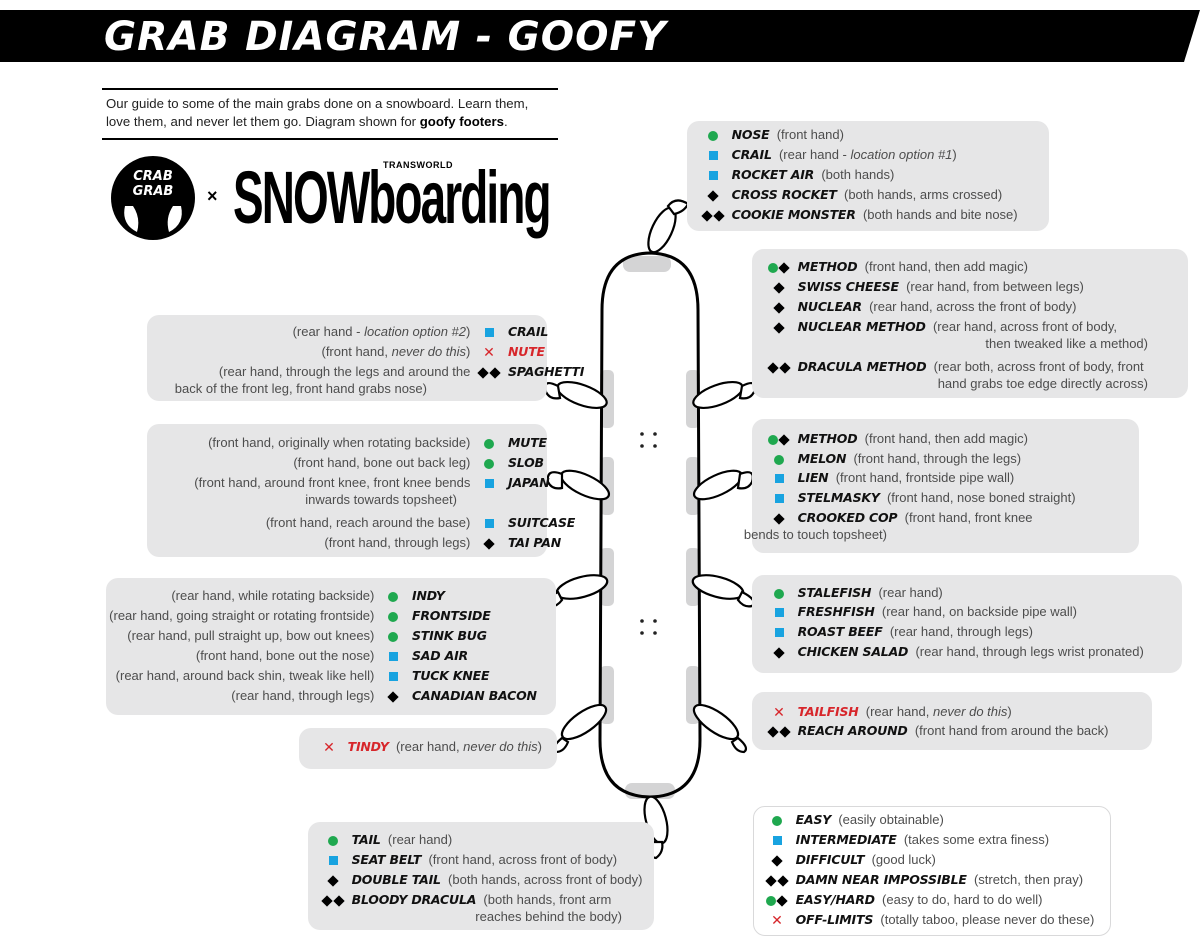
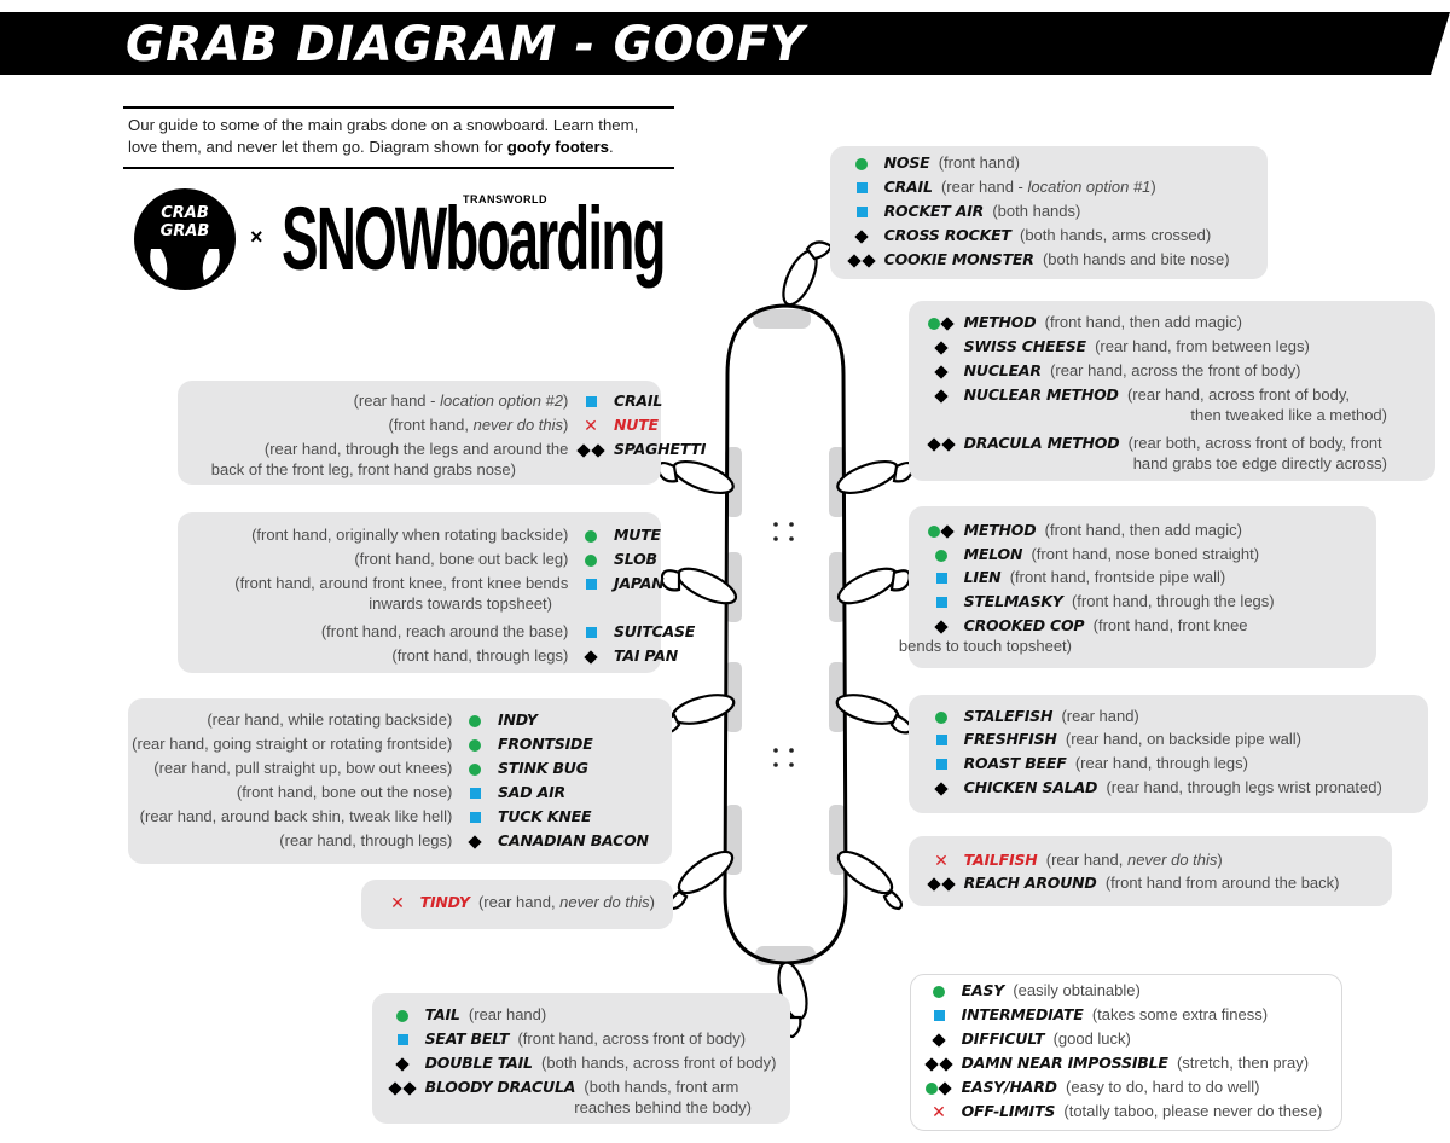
  GRAB DIAGRAM - GOOFY
  Our guide to some of the main grabs done on a snowboard. Learn them, love them, and never let them go. Diagram shown for goofy footers.
  CRAB
  GRAB
  ×
  SNOWboarding
  TRANSWORLD
  NOSE (front hand)
  CRAIL (rear hand - location option #1)
  ROCKET AIR (both hands)
  CROSS ROCKET (both hands, arms crossed)
  COOKIE MONSTER (both hands and bite nose)
  METHOD (front hand, then add magic)
  SWISS CHEESE (rear hand, from between legs)
  NUCLEAR (rear hand, across the front of body)
  NUCLEAR METHOD (rear hand, across front of body,
  then tweaked like a method)
  DRACULA METHOD (rear both, across front of body, front
  hand grabs toe edge directly across)
  CRAIL
  (rear hand - location option #2)
  NUTE
  (front hand, never do this) ✕
  SPAGHETTI
  (rear hand, through the legs and around the
  back of the front leg, front hand grabs nose)
  MUTE
  (front hand, originally when rotating backside)
  SLOB
  (front hand, bone out back leg)
  JAPAN
  (front hand, around front knee, front knee bends
  inwards towards topsheet)
  SUITCASE
  (front hand, reach around the base)
  TAI PAN
  (front hand, through legs)
  METHOD (front hand, then add magic)
- MELON (front hand, through the legs)
+ MELON (front hand, nose boned straight)
  LIEN (front hand, frontside pipe wall)
- STELMASKY (front hand, nose boned straight)
+ STELMASKY (front hand, through the legs)
  CROOKED COP (front hand, front knee
  bends to touch topsheet)
  INDY
  (rear hand, while rotating backside)
  FRONTSIDE
  (rear hand, going straight or rotating frontside)
  STINK BUG
  (rear hand, pull straight up, bow out knees)
  SAD AIR
  (front hand, bone out the nose)
  TUCK KNEE
  (rear hand, around back shin, tweak like hell)
  CANADIAN BACON
  (rear hand, through legs)
  STALEFISH (rear hand)
  FRESHFISH (rear hand, on backside pipe wall)
  ROAST BEEF (rear hand, through legs)
  CHICKEN SALAD (rear hand, through legs wrist pronated)
  ✕ TAILFISH (rear hand, never do this)
  REACH AROUND (front hand from around the back)
  ✕ TINDY (rear hand, never do this)
  TAIL (rear hand)
  SEAT BELT (front hand, across front of body)
  DOUBLE TAIL (both hands, across front of body)
  BLOODY DRACULA (both hands, front arm
  reaches behind the body)
  EASY (easily obtainable)
  INTERMEDIATE (takes some extra finess)
  DIFFICULT (good luck)
  DAMN NEAR IMPOSSIBLE (stretch, then pray)
  EASY/HARD (easy to do, hard to do well)
  ✕ OFF-LIMITS (totally taboo, please never do these)
